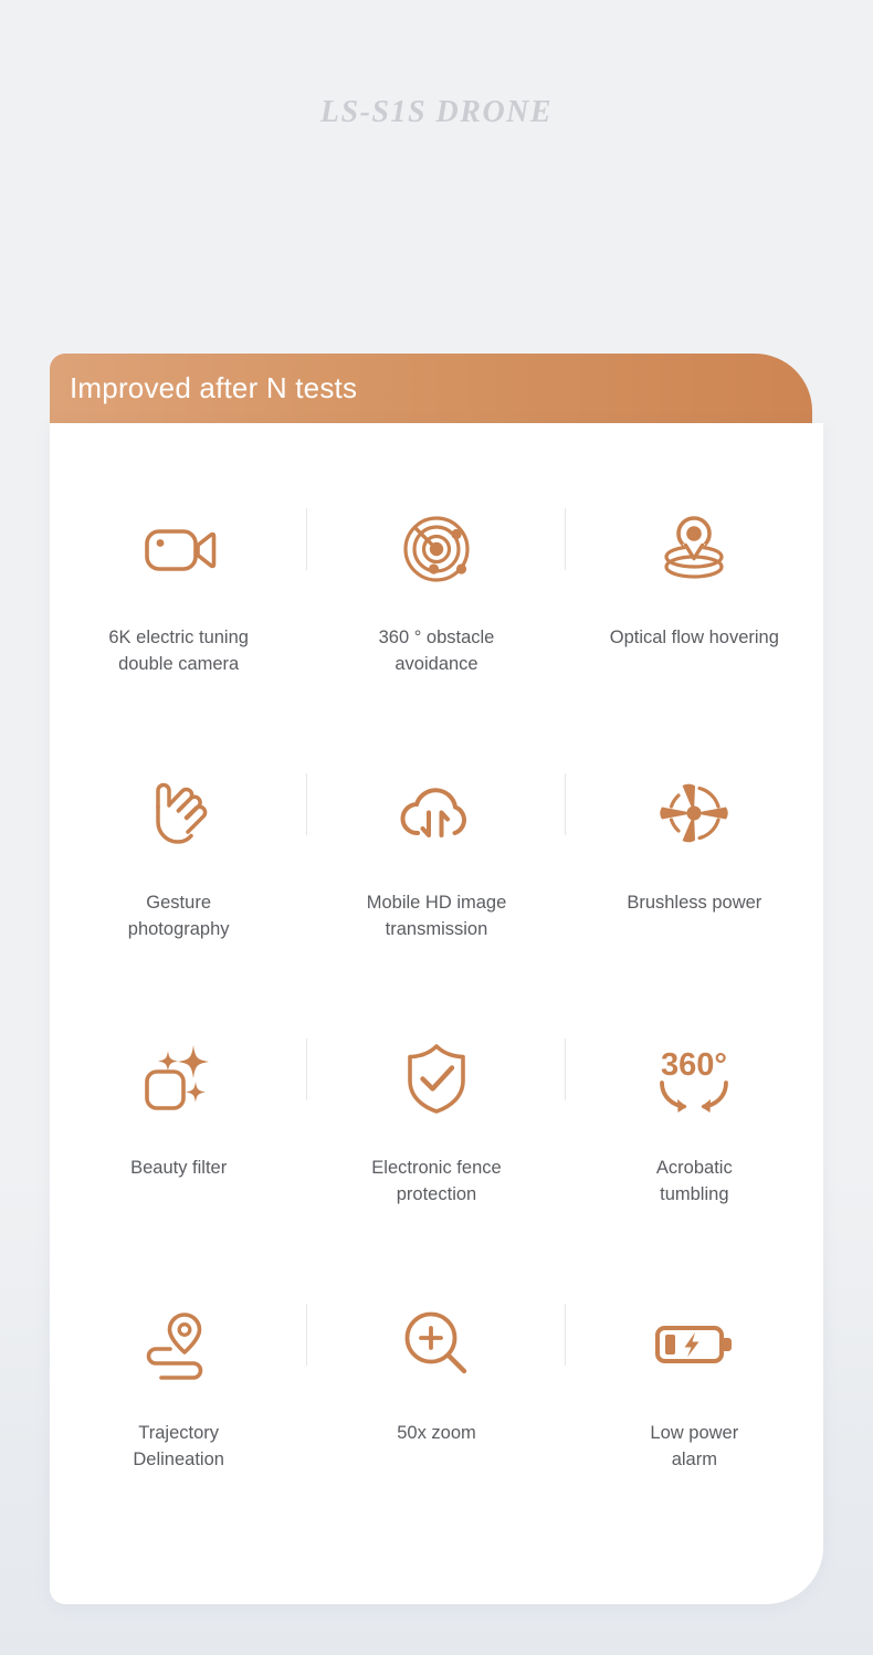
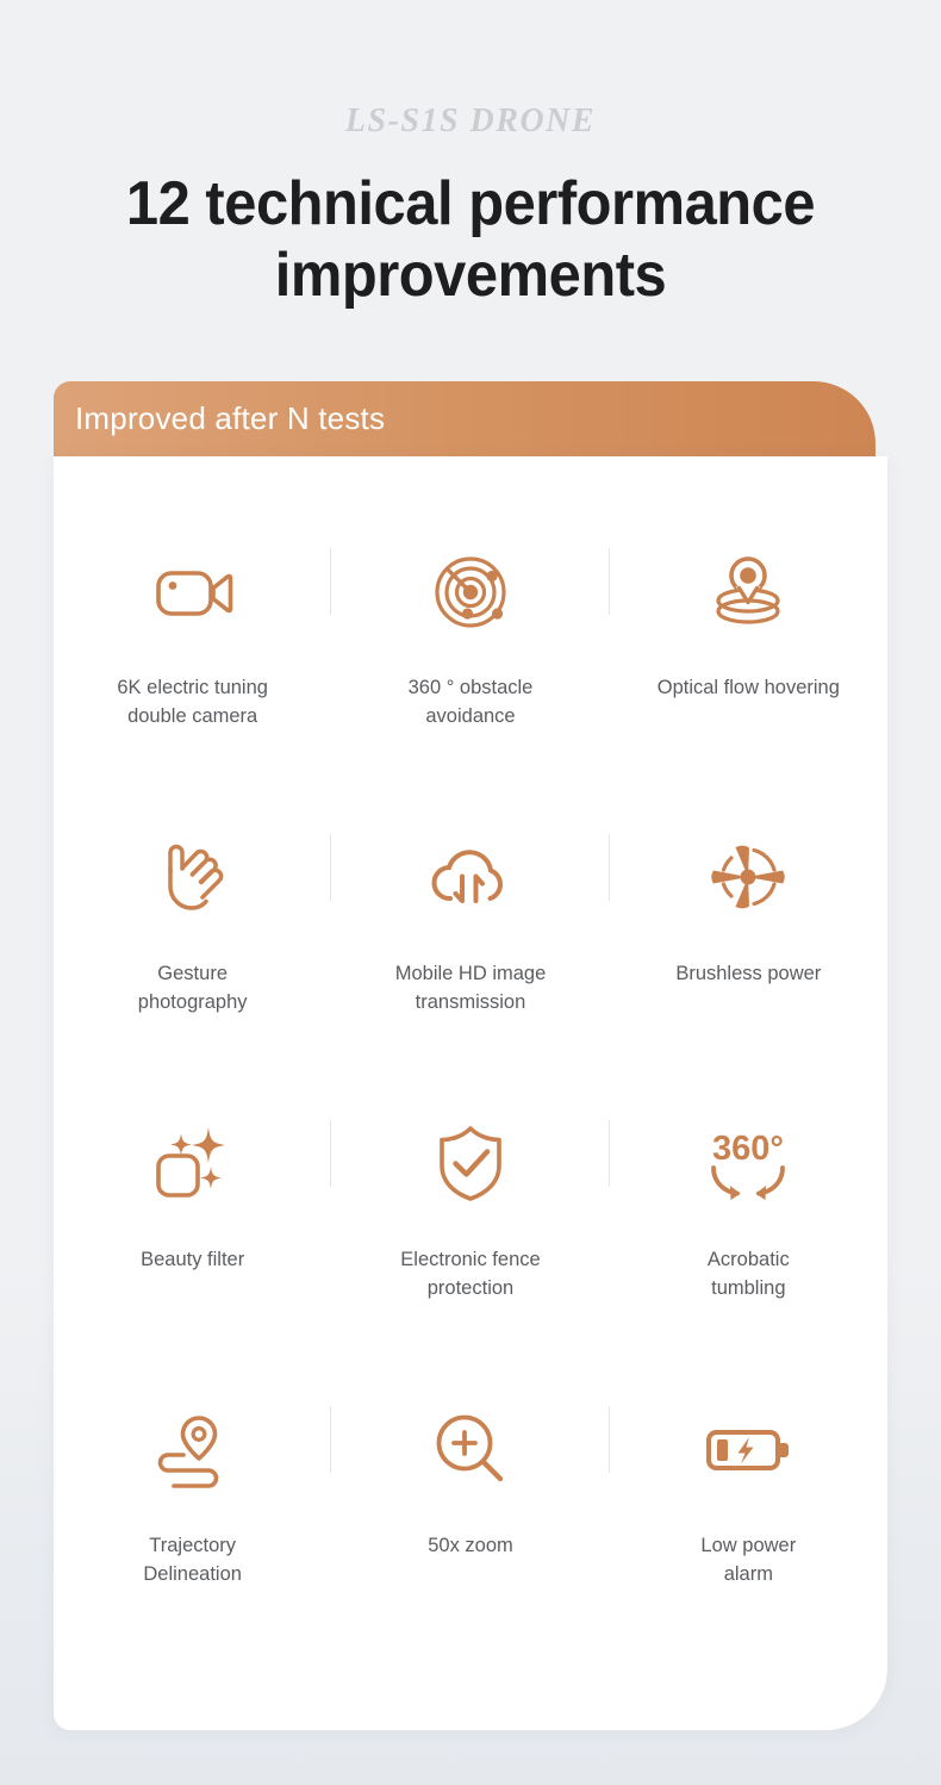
  LS-S1S DRONE
+ 12 technical performance improvements
  Improved after N tests
  6K electric tuning
  double camera
  360 ° obstacle
  avoidance
  Optical flow hovering
  Gesture
  photography
  Mobile HD image
  transmission
  Brushless power
  Beauty filter
  Electronic fence
  protection
  360°
  Acrobatic
  tumbling
  Trajectory
  Delineation
  50x zoom
  Low power
  alarm
